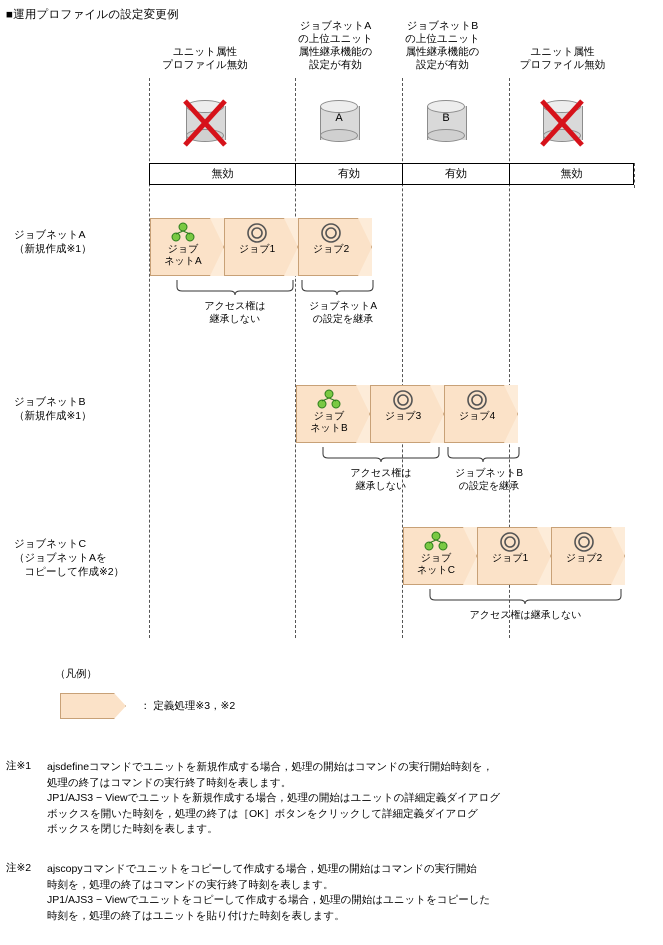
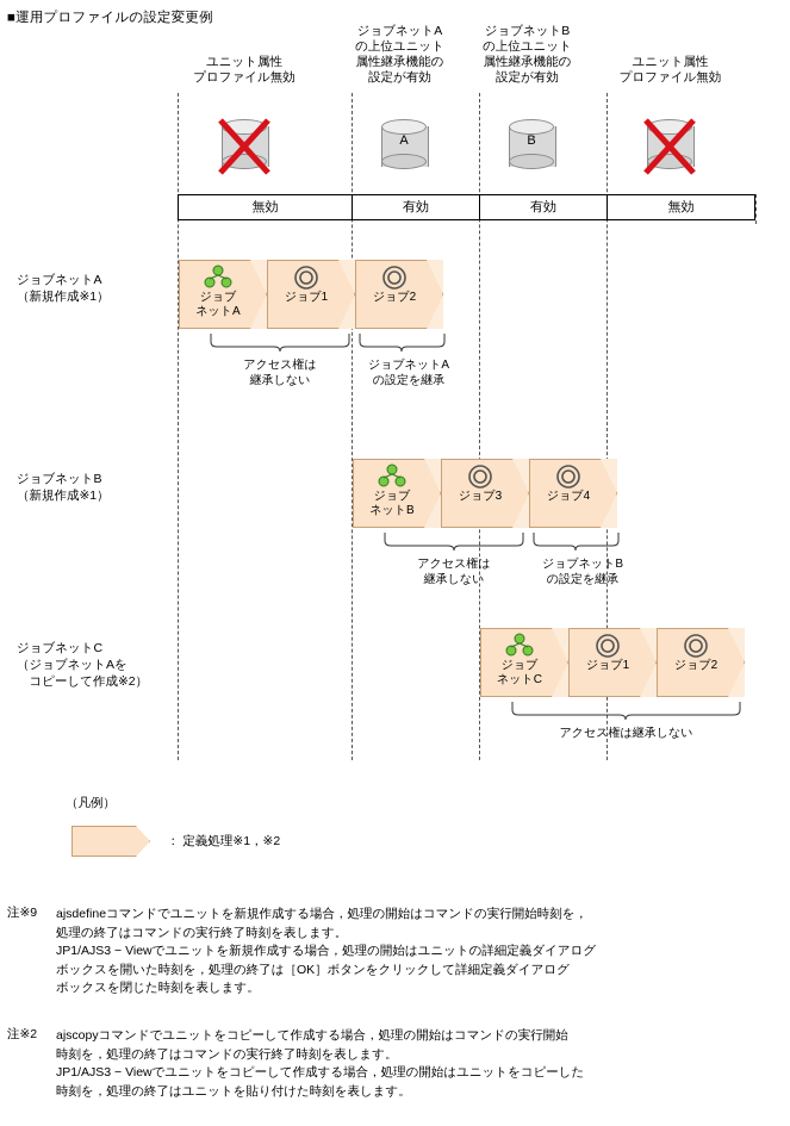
  ■運用プロファイルの設定変更例
  ユニット属性
  プロファイル無効
  ジョブネットA
  の上位ユニット
  属性継承機能の
  設定が有効
  ジョブネットB
  の上位ユニット
  属性継承機能の
  設定が有効
  ユニット属性
  プロファイル無効
  A
  B
  無効
  有効
  有効
  無効
  ジョブネットA
  （新規作成※1）
  ジョブ
  ネットA
  ジョブ1
  ジョブ2
  アクセス権は
  継承しない
  ジョブネットA
  の設定を継承
  ジョブネットB
  （新規作成※1）
  ジョブ
  ネットB
  ジョブ3
  ジョブ4
  アクセス権は
  継承しない
  ジョブネットB
  の設定を継承
  ジョブネットC
  （ジョブネットAを
  コピーして作成※2）
  ジョブ
  ネットC
  ジョブ1
  ジョブ2
  アクセス権は継承しない
  （凡例）
- ： 定義処理※3，※2
+ ： 定義処理※1，※2
- 注※1
+ 注※9
  ajsdefineコマンドでユニットを新規作成する場合，処理の開始はコマンドの実行開始時刻を，
  処理の終了はコマンドの実行終了時刻を表します。
  JP1/AJS3 − Viewでユニットを新規作成する場合，処理の開始はユニットの詳細定義ダイアログ
  ボックスを開いた時刻を，処理の終了は［OK］ボタンをクリックして詳細定義ダイアログ
  ボックスを閉じた時刻を表します。
  注※2
  ajscopyコマンドでユニットをコピーして作成する場合，処理の開始はコマンドの実行開始
  時刻を，処理の終了はコマンドの実行終了時刻を表します。
  JP1/AJS3 − Viewでユニットをコピーして作成する場合，処理の開始はユニットをコピーした
  時刻を，処理の終了はユニットを貼り付けた時刻を表します。
